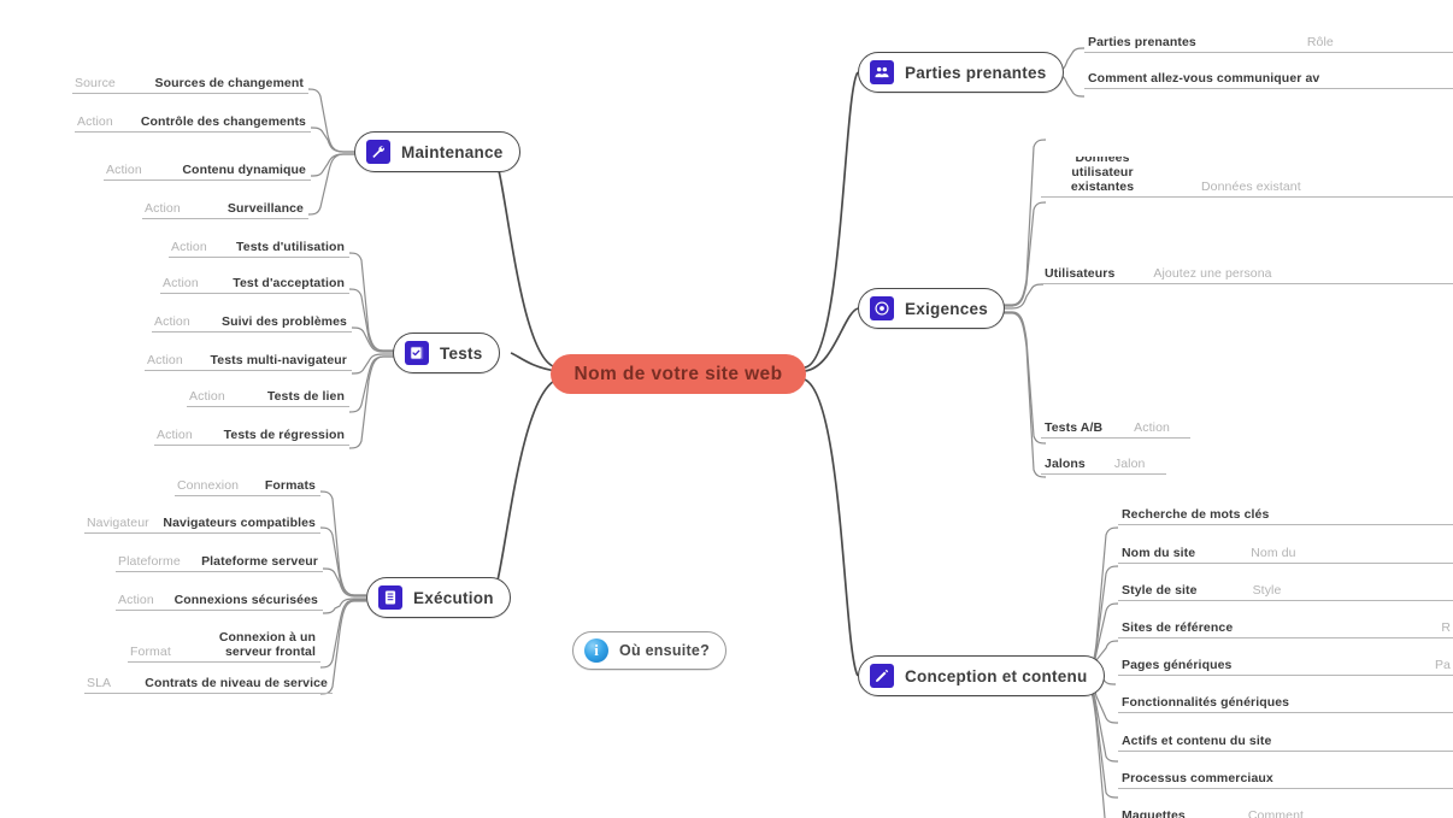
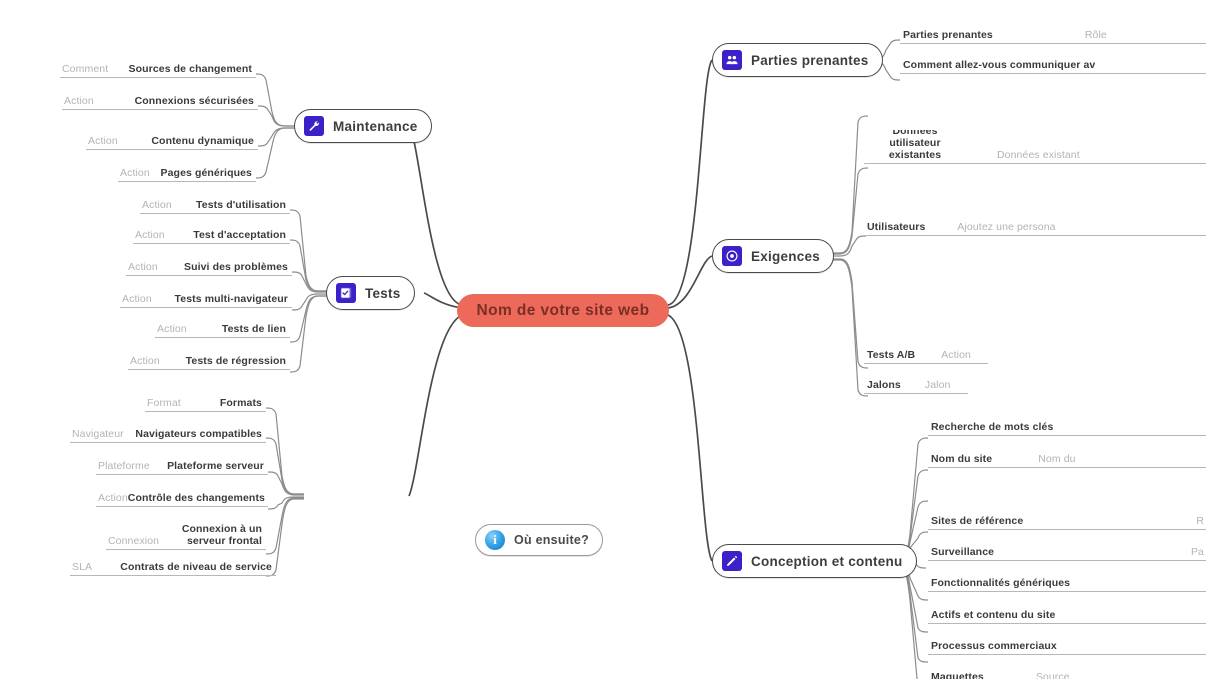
  Nom de votre site web
  i
  Où ensuite?
  Maintenance
- Source
+ Comment
  Sources de changement
  Action
- Contrôle des changements
+ Connexions sécurisées
  Action
  Contenu dynamique
  Action
- Surveillance
+ Pages génériques
  Tests
  Action
  Tests d'utilisation
  Action
  Test d'acceptation
  Action
  Suivi des problèmes
  Action
  Tests multi-navigateur
  Action
  Tests de lien
  Action
  Tests de régression
- Exécution
- Connexion
+ Format
  Formats
  Navigateur
  Navigateurs compatibles
  Plateforme
  Plateforme serveur
  Action
- Connexions sécurisées
+ Contrôle des changements
- Format
+ Connexion
  Connexion à un serveur frontal
  SLA
  Contrats de niveau de service
  Parties prenantes
  Parties prenantes
  Rôle
  Comment allez-vous communiquer av
  Exigences
  Données utilisateur existantes
  Données existant
  Utilisateurs
  Ajoutez une persona
  Tests A/B
  Action
  Jalons
  Jalon
  Conception et contenu
  Recherche de mots clés
  Nom du site
  Nom du
- Style de site
- Style
  Sites de référence
  R
- Pages génériques
+ Surveillance
  Pa
  Fonctionnalités génériques
  Actifs et contenu du site
  Processus commerciaux
  Maquettes
- Comment
+ Source
